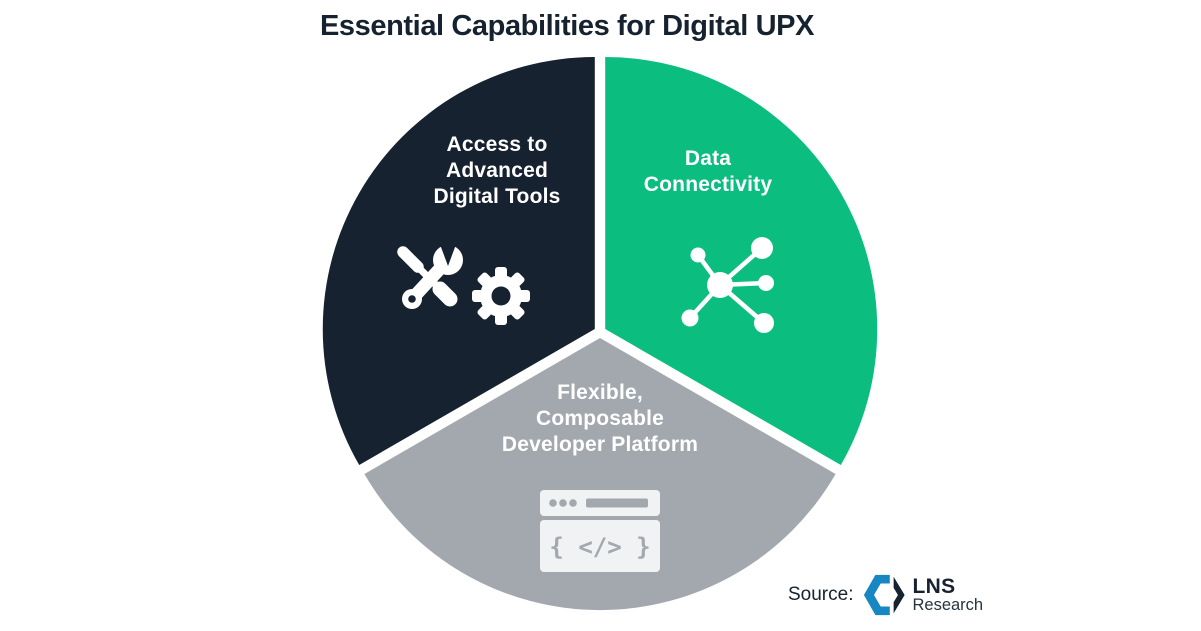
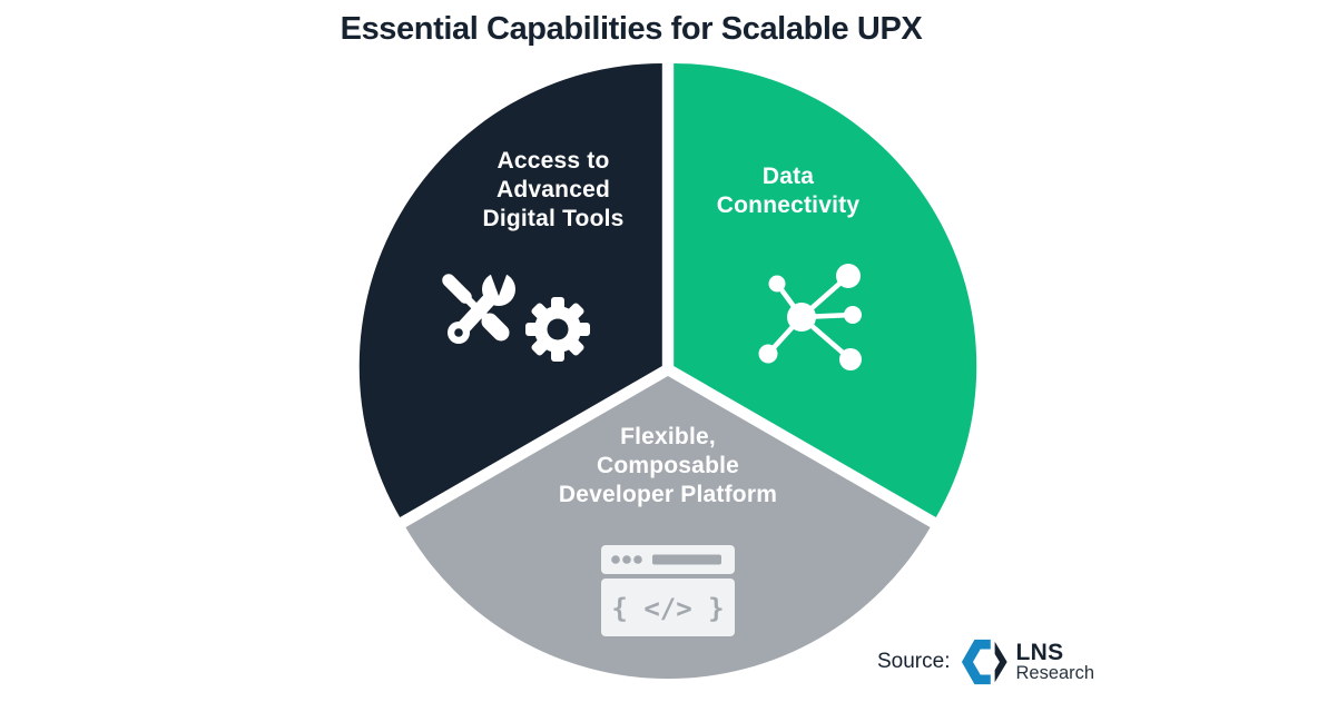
- Essential Capabilities for Digital UPX
+ Essential Capabilities for Scalable UPX
  { </> }
  Access to
  Advanced
  Digital Tools
  Data
  Connectivity
  Flexible,
  Composable
  Developer Platform
  Source:
  LNS
  Research
